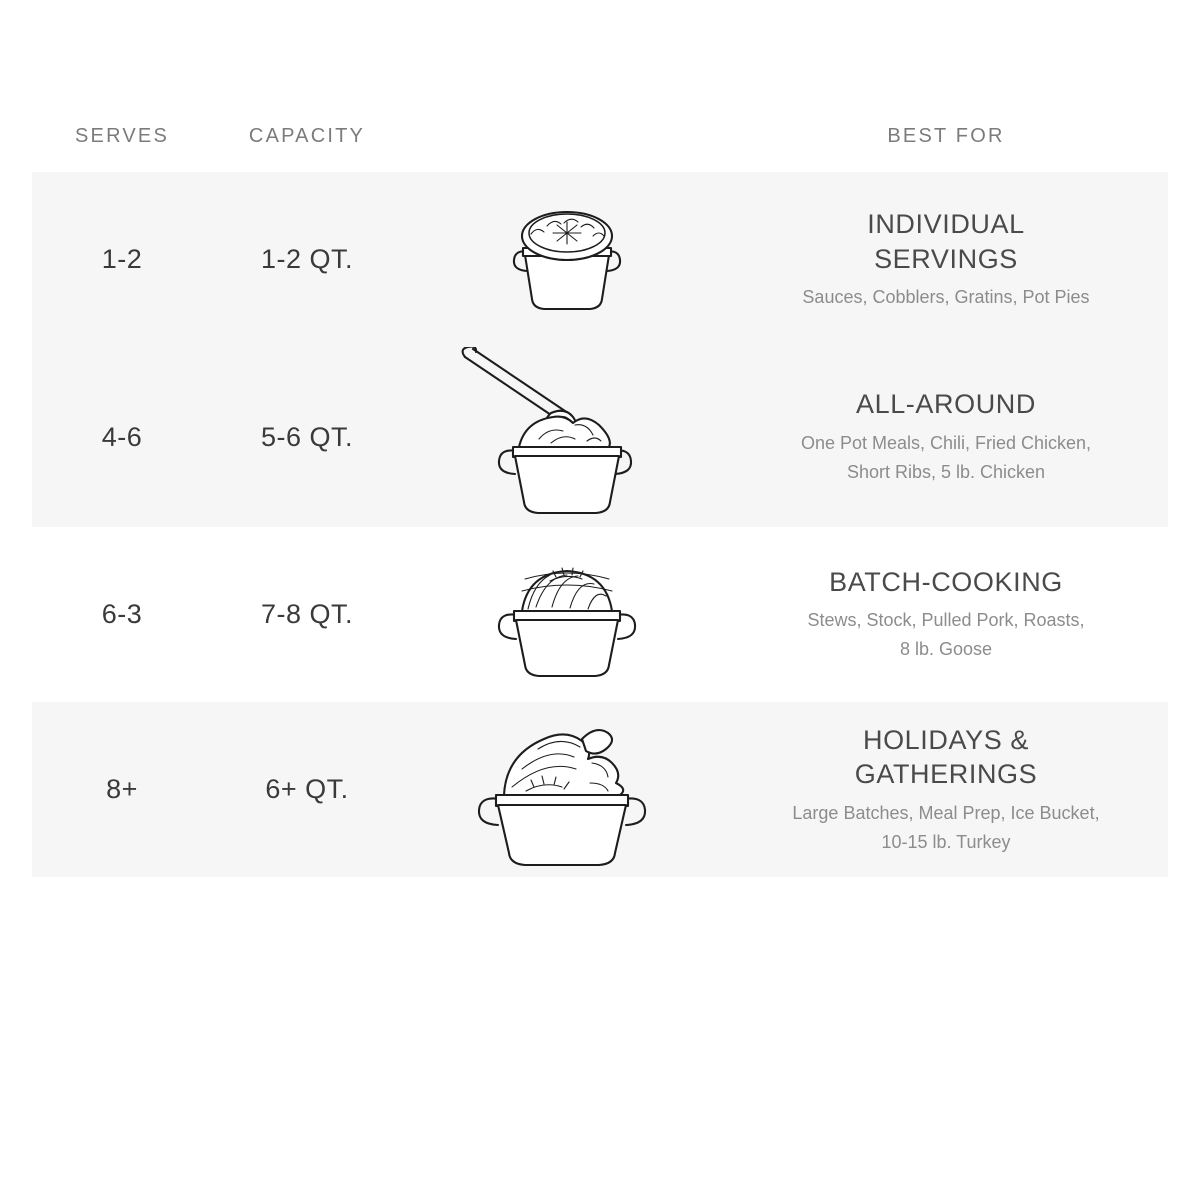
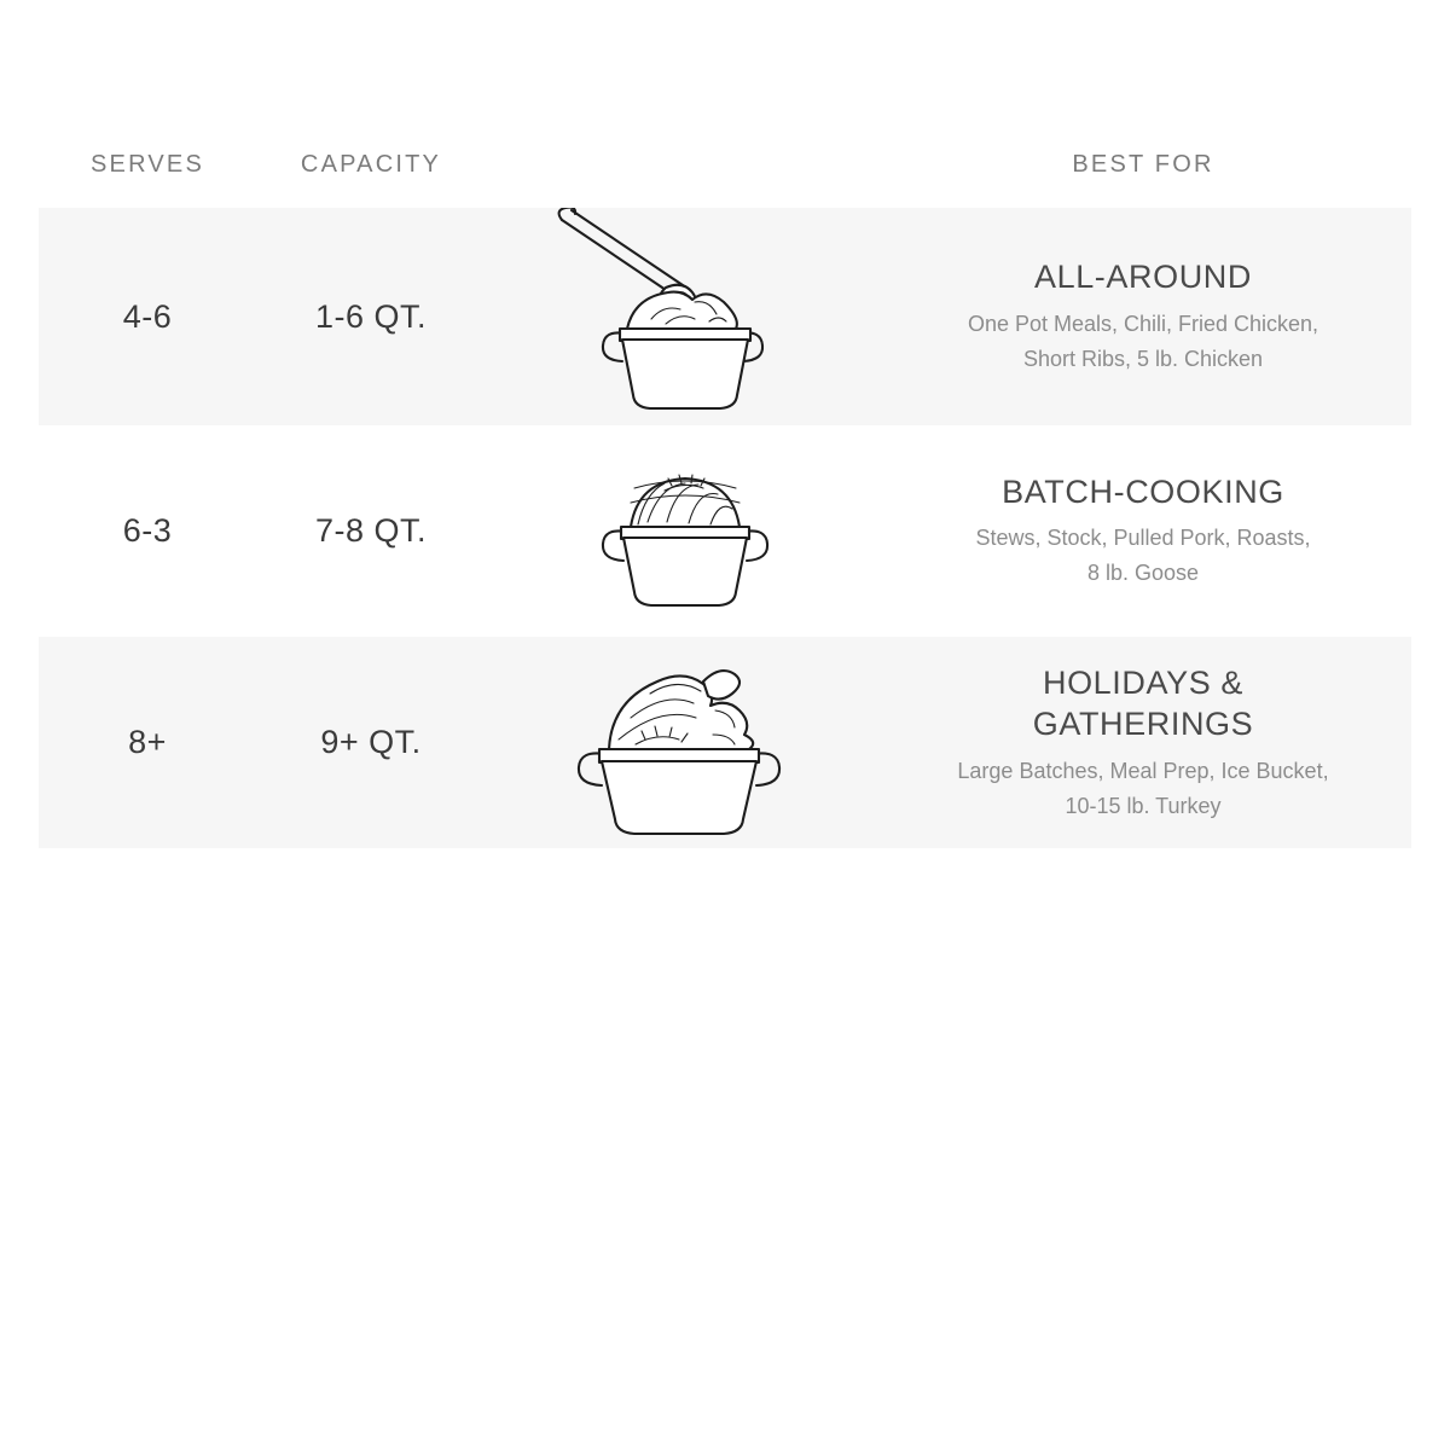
  SERVES
  CAPACITY
  BEST FOR
- 1-2
- 1-2 QT.
- INDIVIDUAL
- SERVINGS
- Sauces, Cobblers, Gratins, Pot Pies
  4-6
- 5-6 QT.
+ 1-6 QT.
  ALL-AROUND
  One Pot Meals, Chili, Fried Chicken,
  Short Ribs, 5 lb. Chicken
  6-3
  7-8 QT.
  BATCH-COOKING
  Stews, Stock, Pulled Pork, Roasts,
  8 lb. Goose
  8+
- 6+ QT.
+ 9+ QT.
  HOLIDAYS &
  GATHERINGS
  Large Batches, Meal Prep, Ice Bucket,
  10-15 lb. Turkey
